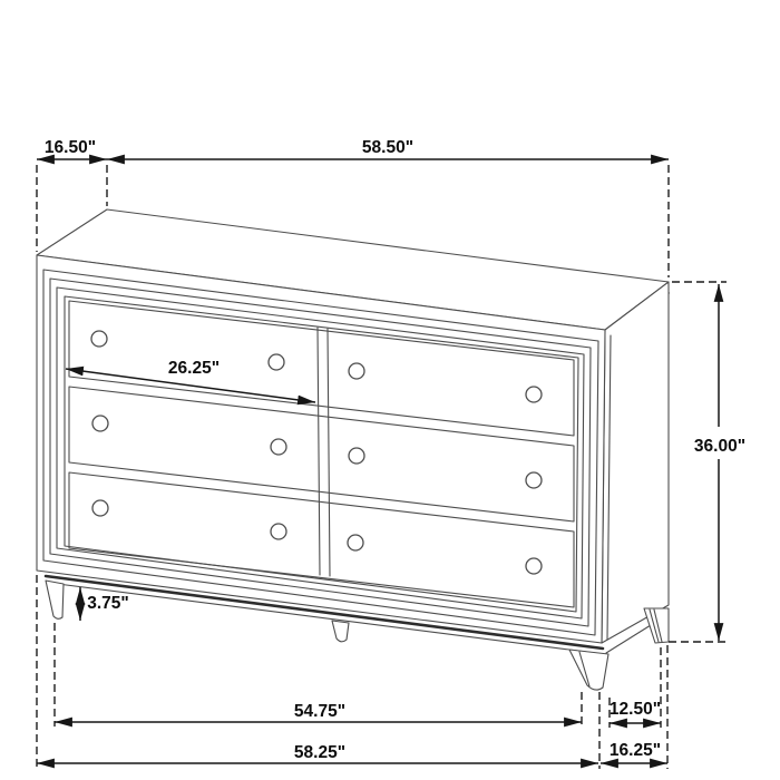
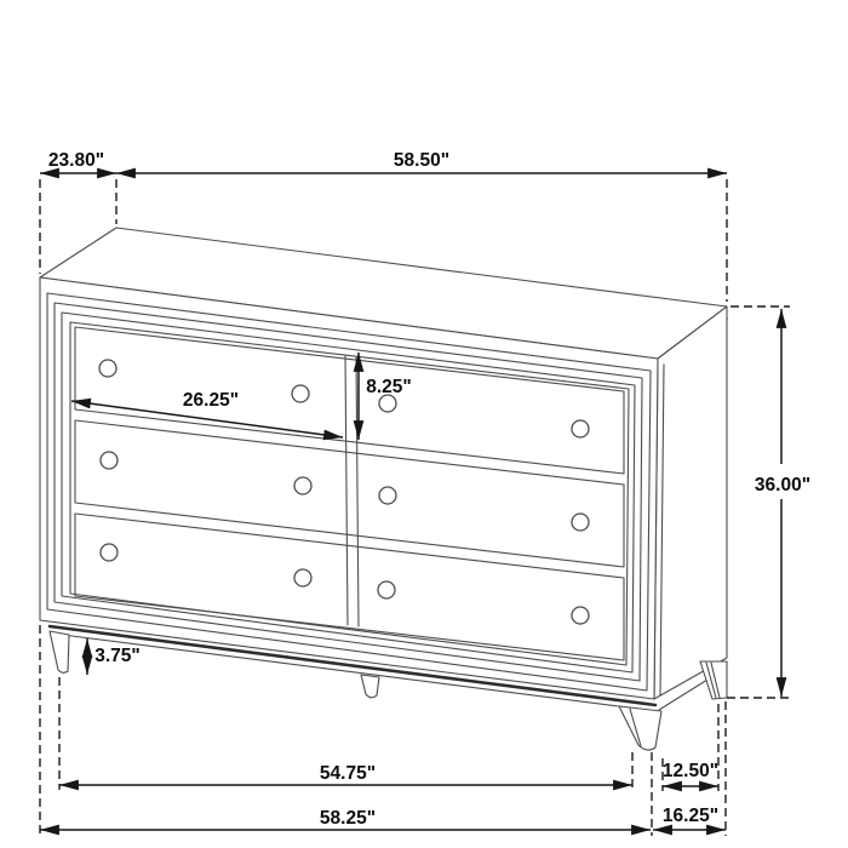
- 16.50"
+ 23.80"
  58.50"
  36.00"
  26.25"
+ 8.25"
  3.75"
  54.75"
  12.50"
  58.25"
  16.25"
